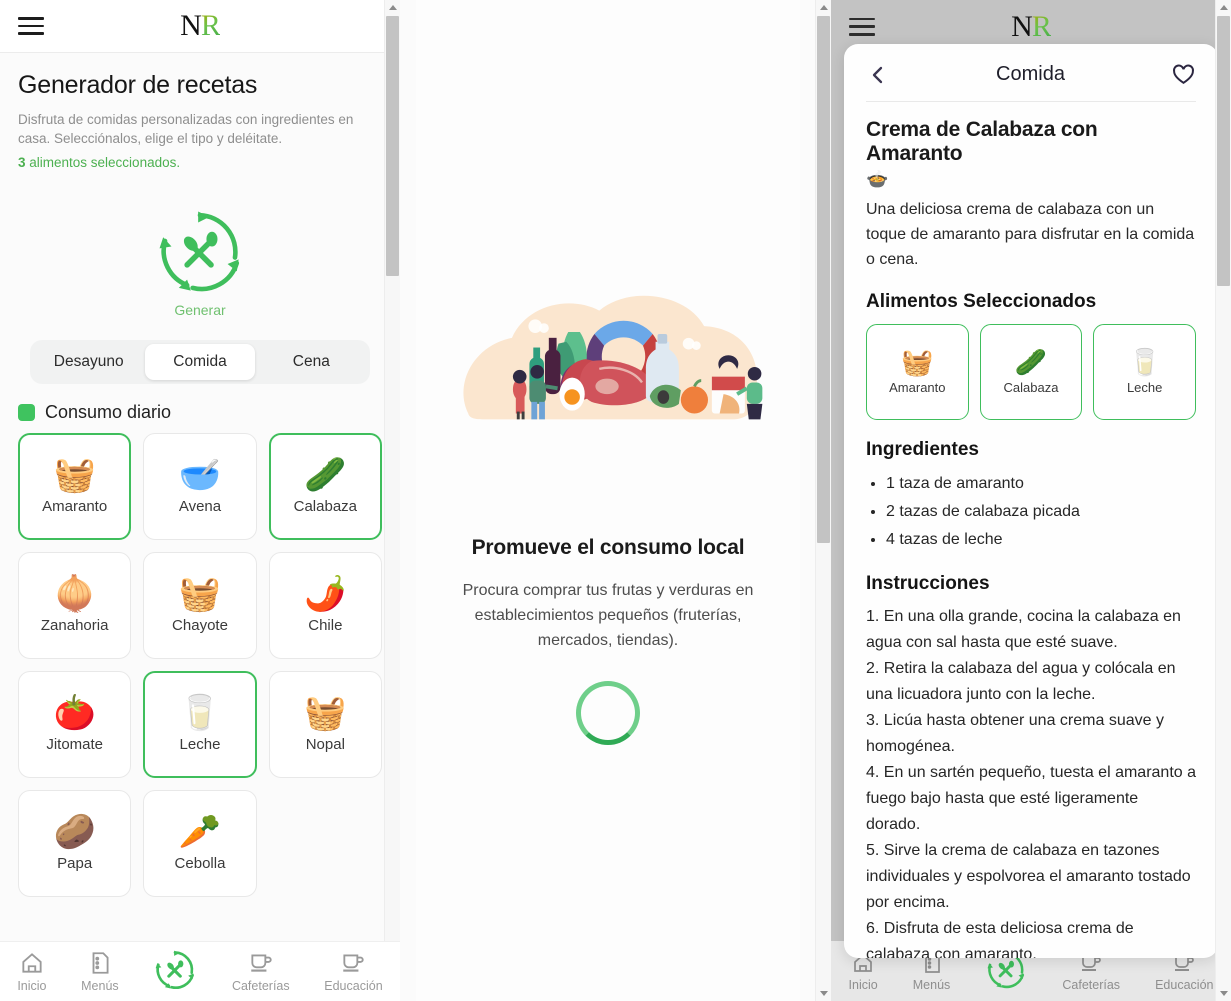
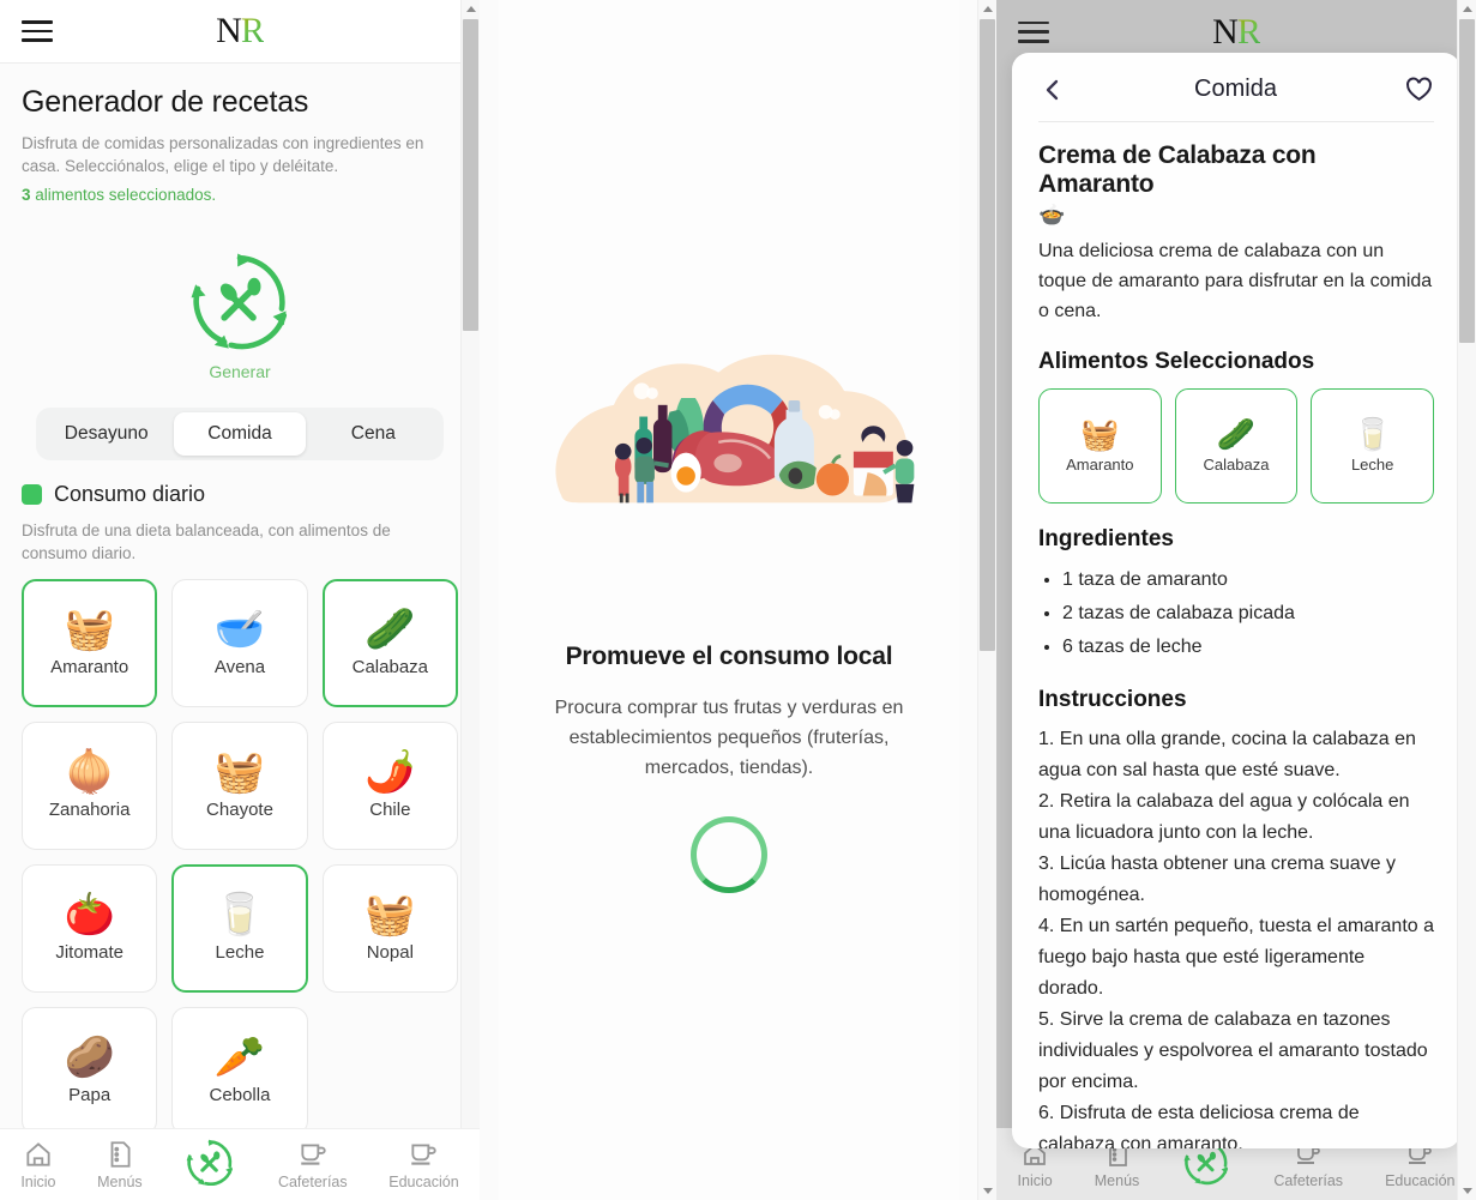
  N
  R
  Generador de recetas
  Disfruta de comidas personalizadas con ingredientes en casa. Selecciónalos, elige el tipo y deléitate.
  3 alimentos seleccionados.
  Generar
  Desayuno
  Comida
  Cena
  Consumo diario
+ Disfruta de una dieta balanceada, con alimentos de consumo diario.
  🧺
  Amaranto
  🥣
  Avena
  🥒
  Calabaza
  🧅
  Zanahoria
  🧺
  Chayote
  🌶️
  Chile
  🍅
  Jitomate
  🥛
  Leche
  🧺
  Nopal
  🥔
  Papa
  🥕
  Cebolla
  Inicio
  Menús
  Cafeterías
  Educación
  Promueve el consumo local
  Procura comprar tus frutas y verduras en establecimientos pequeños (fruterías, mercados, tiendas).
  N
  R
  Inicio
  Menús
  Cafeterías
  Educación
  Comida
  Crema de Calabaza con Amaranto
  🍲
  Una deliciosa crema de calabaza con un toque de amaranto para disfrutar en la comida o cena.
  Alimentos Seleccionados
  🧺
  Amaranto
  🥒
  Calabaza
  🥛
  Leche
  Ingredientes
  1 taza de amaranto
  2 tazas de calabaza picada
- 4 tazas de leche
+ 6 tazas de leche
  Instrucciones
  1. En una olla grande, cocina la calabaza en agua con sal hasta que esté suave.
  2. Retira la calabaza del agua y colócala en una licuadora junto con la leche.
  3. Licúa hasta obtener una crema suave y homogénea.
  4. En un sartén pequeño, tuesta el amaranto a fuego bajo hasta que esté ligeramente dorado.
  5. Sirve la crema de calabaza en tazones individuales y espolvorea el amaranto tostado por encima.
  6. Disfruta de esta deliciosa crema de calabaza con amaranto.
